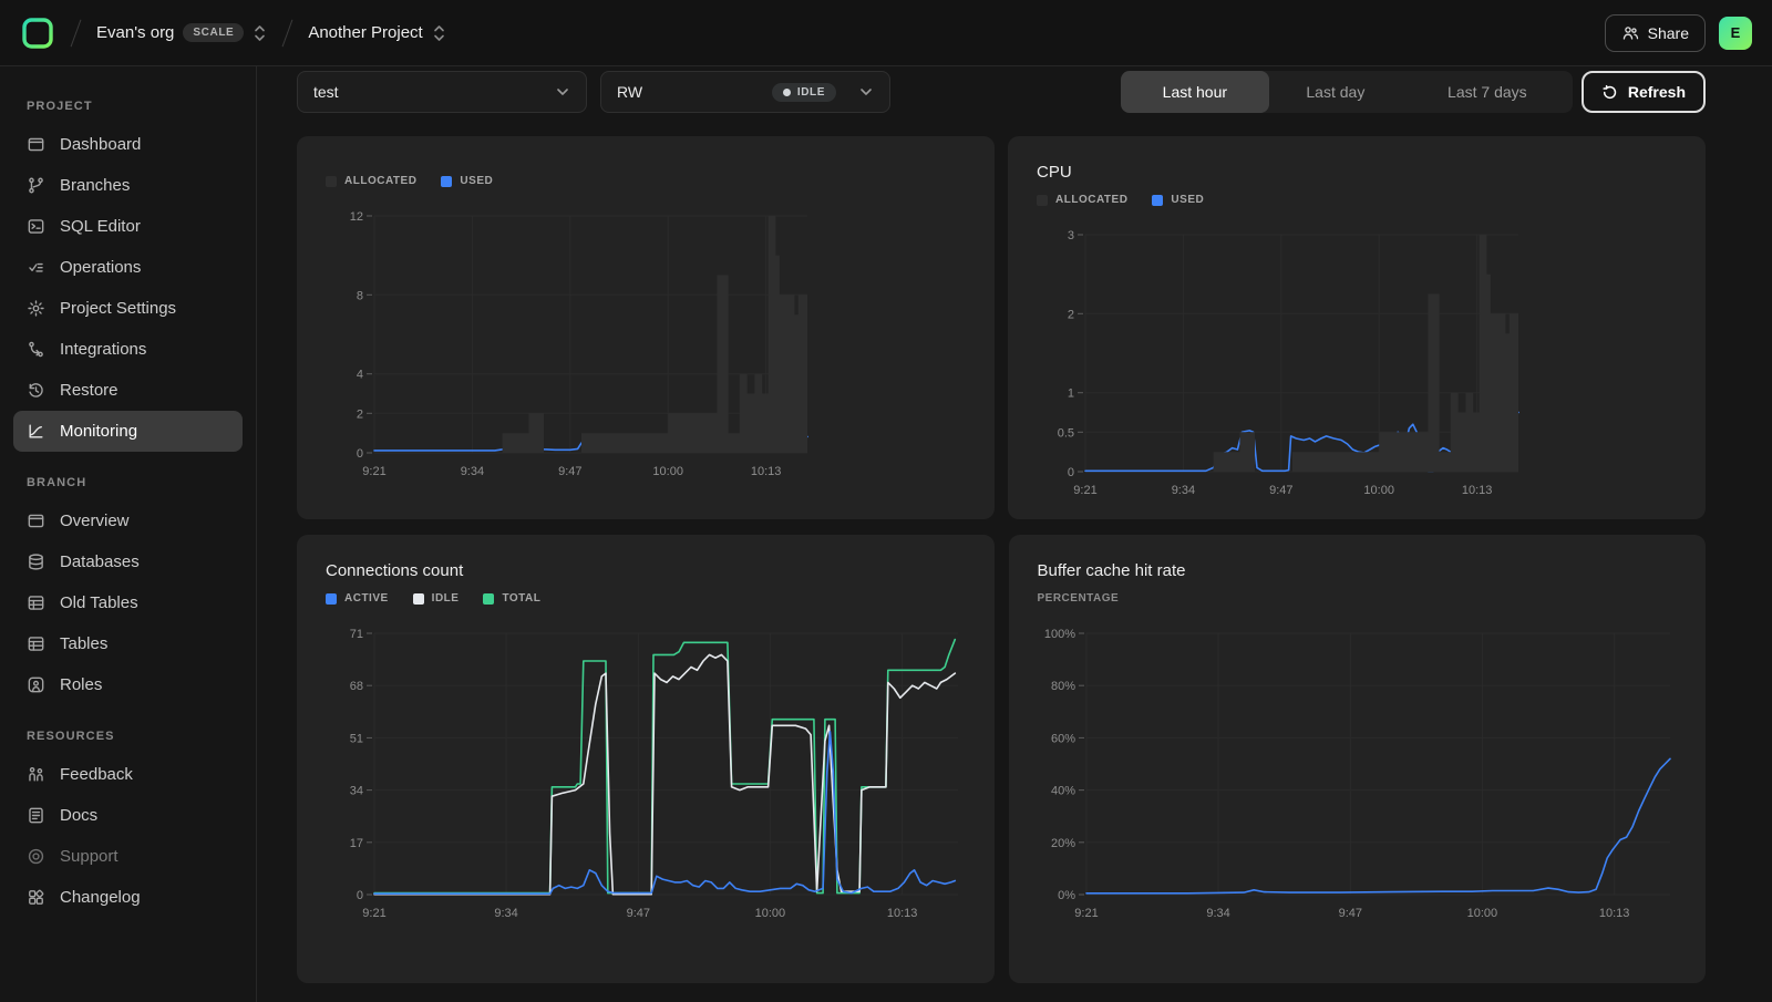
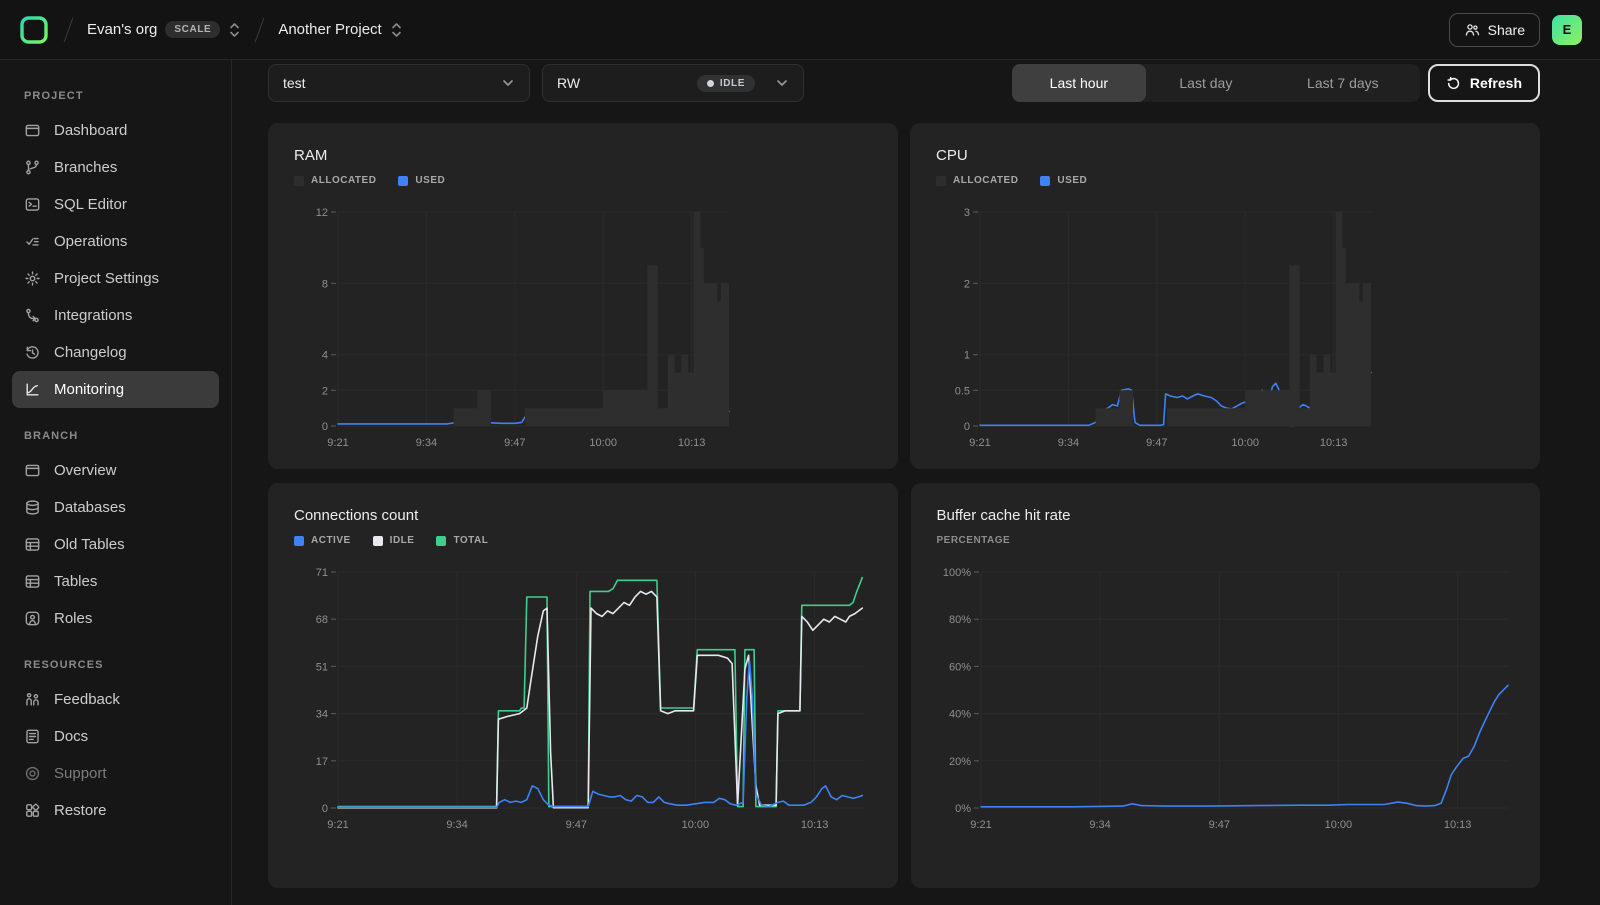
  Evan's org
  SCALE
  Another Project
  Share
  E
  PROJECT
  Dashboard
  Branches
  SQL Editor
  Operations
  Project Settings
  Integrations
- Restore
+ Changelog
  Monitoring
  BRANCH
  Overview
  Databases
  Old Tables
  Tables
  Roles
  RESOURCES
  Feedback
  Docs
  Support
- Changelog
+ Restore
  test
  RW
  IDLE
  Last hour
  Last day
  Last 7 days
  Refresh
+ RAM
  ALLOCATED
  USED
  0
  2
  4
  8
  12
  9:21
  9:34
  9:47
  10:00
  10:13
  CPU
  ALLOCATED
  USED
  0
  0.5
  1
  2
  3
  9:21
  9:34
  9:47
  10:00
  10:13
  Connections count
  ACTIVE
  IDLE
  TOTAL
  0
  17
  34
  51
  68
  71
  9:21
  9:34
  9:47
  10:00
  10:13
  Buffer cache hit rate
  PERCENTAGE
  0%
  20%
  40%
  60%
  80%
  100%
  9:21
  9:34
  9:47
  10:00
  10:13
